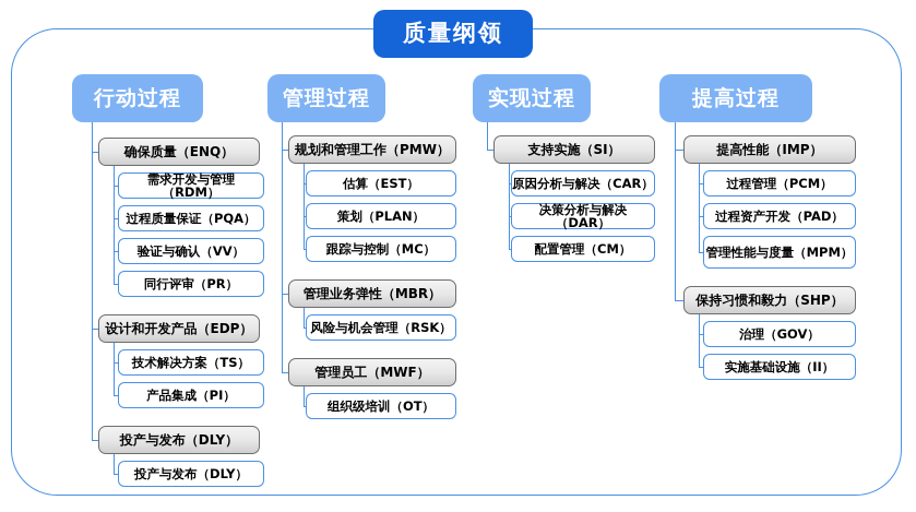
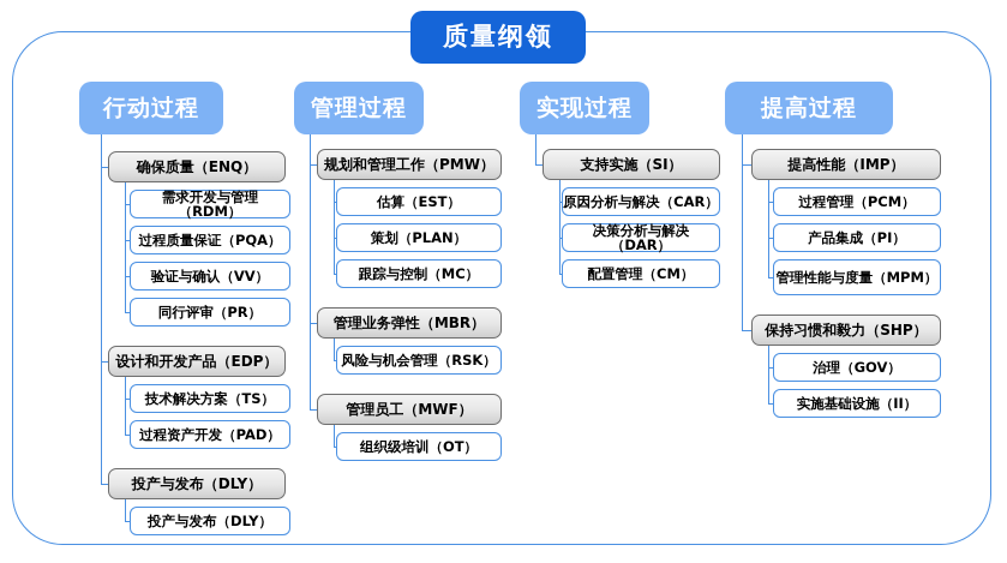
  质量纲领
  行动过程
  确保质量（ENQ）
  需求开发与管理（RDM）
  过程质量保证（PQA）
  验证与确认（VV）
  同行评审（PR）
  设计和开发产品（EDP）
  技术解决方案（TS）
- 产品集成（PI）
+ 过程资产开发（PAD）
  投产与发布（DLY）
  投产与发布（DLY）
  管理过程
  规划和管理工作（PMW）
  估算（EST）
  策划（PLAN）
  跟踪与控制（MC）
  管理业务弹性（MBR）
  风险与机会管理（RSK）
  管理员工（MWF）
  组织级培训（OT）
  实现过程
  支持实施（SI）
  原因分析与解决（CAR）
  决策分析与解决（DAR）
  配置管理（CM）
  提高过程
  提高性能（IMP）
  过程管理（PCM）
- 过程资产开发（PAD）
+ 产品集成（PI）
  管理性能与度量
  （MPM）
  保持习惯和毅力（SHP）
  治理（GOV）
  实施基础设施（II）
